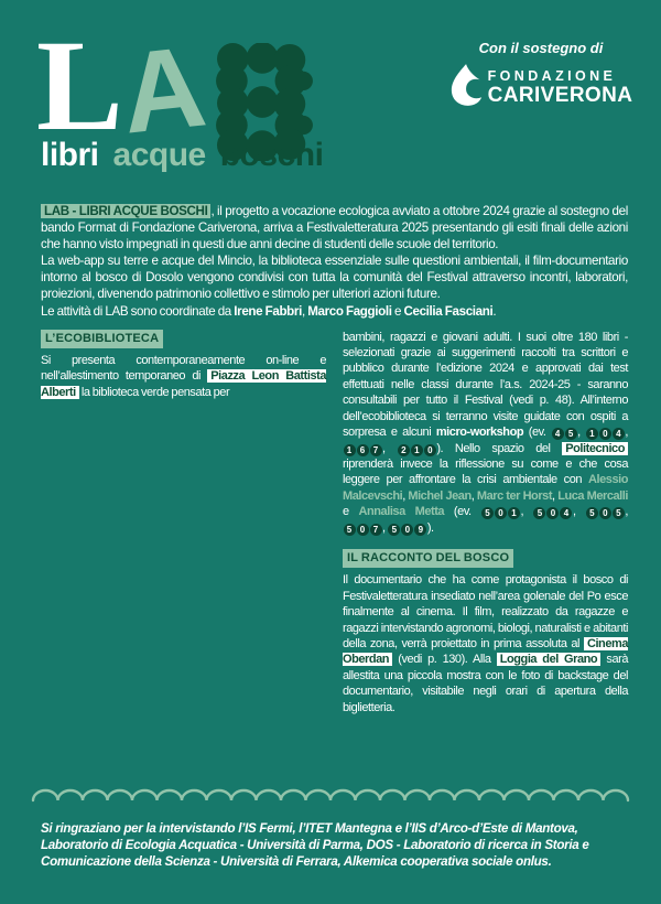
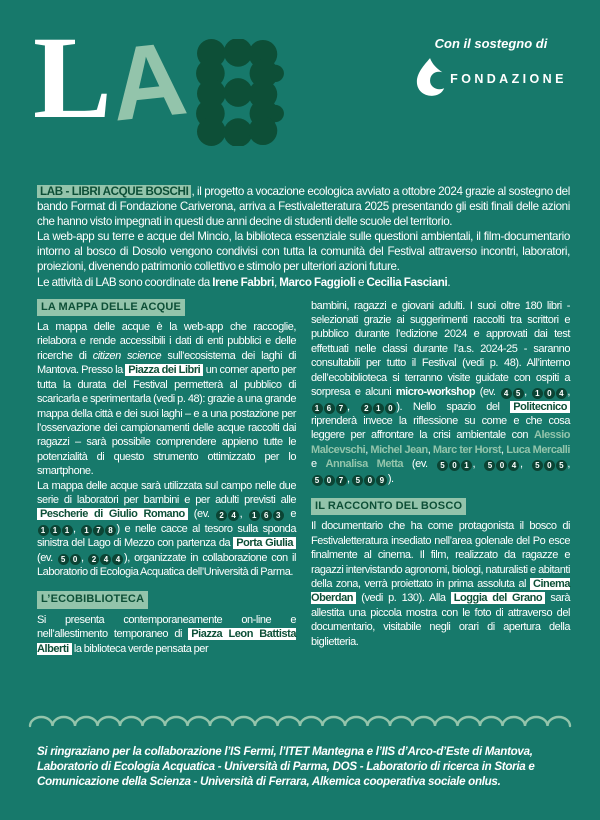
  L
- libri acque boschi
  Con il sostegno di
  FONDAZIONE
- CARIVERONA
  LAB - LIBRI ACQUE BOSCHI , il progetto a vocazione ecologica avviato a ottobre 2024 grazie al sostegno del bando Format di Fondazione Cariverona, arriva a Festivaletteratura 2025 presentando gli esiti finali delle azioni che hanno visto impegnati in questi due anni decine di studenti delle scuole del territorio.
  La web-app su terre e acque del Mincio, la biblioteca essenziale sulle questioni ambientali, il film-documentario intorno al bosco di Dosolo vengono condivisi con tutta la comunità del Festival attraverso incontri, laboratori, proiezioni, divenendo patrimonio collettivo e stimolo per ulteriori azioni future.
  Le attività di LAB sono coordinate da Irene Fabbri, Marco Faggioli e Cecilia Fasciani.
+ LA MAPPA DELLE ACQUE
+ La mappa delle acque è la web-app che raccoglie, rielabora e rende accessibili i dati di enti pubblici e delle ricerche di citizen science sull’ecosistema dei laghi di Mantova. Presso la Piazza dei Libri un corner aperto per tutta la durata del Festival permetterà al pubblico di scaricarla e sperimentarla (vedi p. 48): grazie a una grande mappa della città e dei suoi laghi – e a una postazione per l’osservazione dei campionamenti delle acque raccolti dai ragazzi – sarà possibile comprendere appieno tutte le potenzialità di questo strumento ottimizzato per lo smartphone.
+ La mappa delle acque sarà utilizzata sul campo nelle due serie di laboratori per bambini e per adulti previsti alle Pescherie di Giulio Romano (ev. 2 4 , 1 6 3 e 1 1 1 , 1 7 8 ) e nelle cacce al tesoro sulla sponda sinistra del Lago di Mezzo con partenza da Porta Giulia (ev. 5 0 , 2 4 4 ), organizzate in collaborazione con il Laboratorio di Ecologia Acquatica dell’Università di Parma.
  L’ECOBIBLIOTECA
  Si presenta contemporaneamente on-line e nell’allestimento temporaneo di Piazza Leon Battista Alberti la biblioteca verde pensata per
  bambini, ragazzi e giovani adulti. I suoi oltre 180 libri - selezionati grazie ai suggerimenti raccolti tra scrittori e pubblico durante l’edizione 2024 e approvati dai test effettuati nelle classi durante l’a.s. 2024-25 - saranno consultabili per tutto il Festival (vedi p. 48). All’interno dell’ecobiblioteca si terranno visite guidate con ospiti a sorpresa e alcuni micro-workshop (ev. 4 5 , 1 0 4 , 1 6 7 , 2 1 0 ). Nello spazio del Politecnico riprenderà invece la riflessione su come e che cosa leggere per affrontare la crisi ambientale con Alessio Malcevschi, Michel Jean, Marc ter Horst, Luca Mercalli e Annalisa Metta (ev. 5 0 1 , 5 0 4 , 5 0 5 , 5 0 7 , 5 0 9 ).
  IL RACCONTO DEL BOSCO
- Il documentario che ha come protagonista il bosco di Festivaletteratura insediato nell’area golenale del Po esce finalmente al cinema. Il film, realizzato da ragazze e ragazzi intervistando agronomi, biologi, naturalisti e abitanti della zona, verrà proiettato in prima assoluta al Cinema Oberdan (vedi p. 130). Alla Loggia del Grano sarà allestita una piccola mostra con le foto di backstage del documentario, visitabile negli orari di apertura della biglietteria.
+ Il documentario che ha come protagonista il bosco di Festivaletteratura insediato nell’area golenale del Po esce finalmente al cinema. Il film, realizzato da ragazze e ragazzi intervistando agronomi, biologi, naturalisti e abitanti della zona, verrà proiettato in prima assoluta al Cinema Oberdan (vedi p. 130). Alla Loggia del Grano sarà allestita una piccola mostra con le foto di attraverso del documentario, visitabile negli orari di apertura della biglietteria.
- Si ringraziano per la intervistando l’IS Fermi, l’ITET Mantegna e l’IIS d’Arco-d’Este di Mantova, Laboratorio di Ecologia Acquatica - Università di Parma, DOS - Laboratorio di ricerca in Storia e Comunicazione della Scienza - Università di Ferrara, Alkemica cooperativa sociale onlus.
+ Si ringraziano per la collaborazione l’IS Fermi, l’ITET Mantegna e l’IIS d’Arco-d’Este di Mantova, Laboratorio di Ecologia Acquatica - Università di Parma, DOS - Laboratorio di ricerca in Storia e Comunicazione della Scienza - Università di Ferrara, Alkemica cooperativa sociale onlus.
